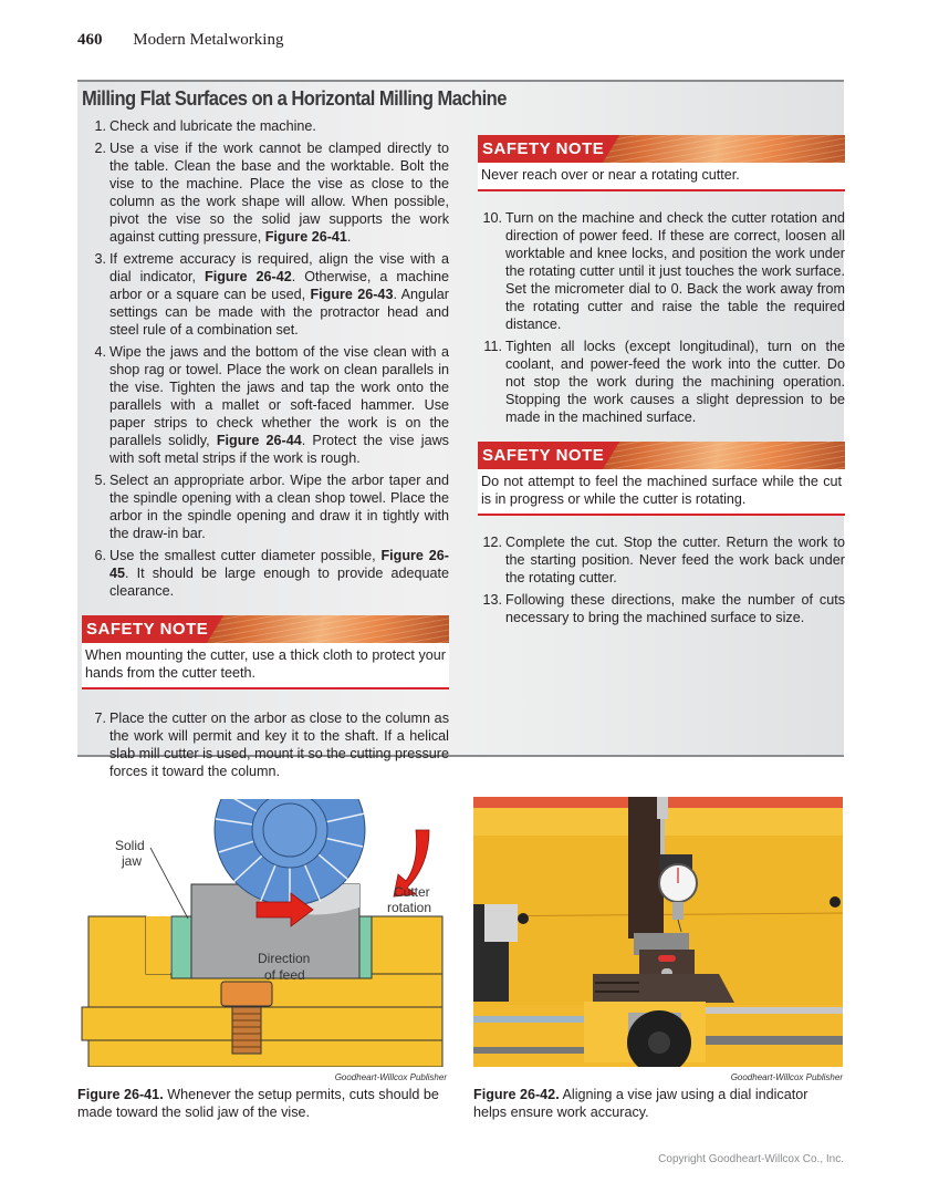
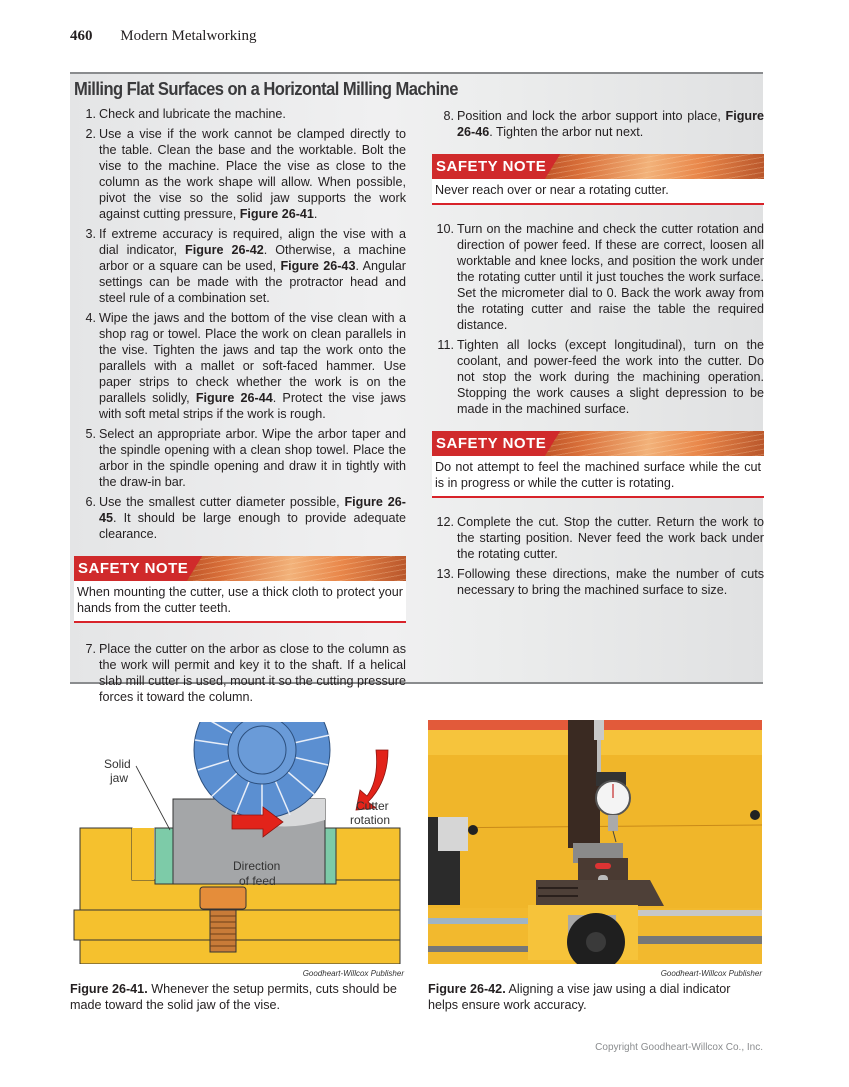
  460 Modern Metalworking
  Milling Flat Surfaces on a Horizontal Milling Machine
  1.
  Check and lubricate the machine.
  2.
  Use a vise if the work cannot be clamped directly to the table. Clean the base and the worktable. Bolt the vise to the machine. Place the vise as close to the column as the work shape will allow. When possible, pivot the vise so the solid jaw supports the work against cutting pressure, Figure 26-41.
  3.
  If extreme accuracy is required, align the vise with a dial indicator, Figure 26-42. Otherwise, a machine arbor or a square can be used, Figure 26-43. Angular settings can be made with the protractor head and steel rule of a combination set.
  4.
  Wipe the jaws and the bottom of the vise clean with a shop rag or towel. Place the work on clean parallels in the vise. Tighten the jaws and tap the work onto the parallels with a mallet or soft-faced hammer. Use paper strips to check whether the work is on the parallels solidly, Figure 26-44. Protect the vise jaws with soft metal strips if the work is rough.
  5.
  Select an appropriate arbor. Wipe the arbor taper and the spindle opening with a clean shop towel. Place the arbor in the spindle opening and draw it in tightly with the draw-in bar.
  6.
  Use the smallest cutter diameter possible, Figure 26-45. It should be large enough to provide adequate clearance.
  SAFETY NOTE
  When mounting the cutter, use a thick cloth to protect your hands from the cutter teeth.
  7.
  Place the cutter on the arbor as close to the column as the work will permit and key it to the shaft. If a helical slab mill cutter is used, mount it so the cutting pressure forces it toward the column.
+ 8.
+ Position and lock the arbor support into place, Figure 26-46. Tighten the arbor nut next.
  SAFETY NOTE
  Never reach over or near a rotating cutter.
  10.
  Turn on the machine and check the cutter rotation and direction of power feed. If these are correct, loosen all worktable and knee locks, and position the work under the rotating cutter until it just touches the work surface. Set the micrometer dial to 0. Back the work away from the rotating cutter and raise the table the required distance.
  11.
  Tighten all locks (except longitudinal), turn on the coolant, and power-feed the work into the cutter. Do not stop the work during the machining operation. Stopping the work causes a slight depression to be made in the machined surface.
  SAFETY NOTE
  Do not attempt to feel the machined surface while the cut is in progress or while the cutter is rotating.
  12.
  Complete the cut. Stop the cutter. Return the work to the starting position. Never feed the work back under the rotating cutter.
  13.
  Following these directions, make the number of cuts necessary to bring the machined surface to size.
  Solid
  jaw
  Cutter
  rotation
  Direction
  of feed
  Goodheart-Willcox Publisher
  Figure 26-41. Whenever the setup permits, cuts should be made toward the solid jaw of the vise.
  Goodheart-Willcox Publisher
  Figure 26-42. Aligning a vise jaw using a dial indicator helps ensure work accuracy.
  Copyright Goodheart-Willcox Co., Inc.
